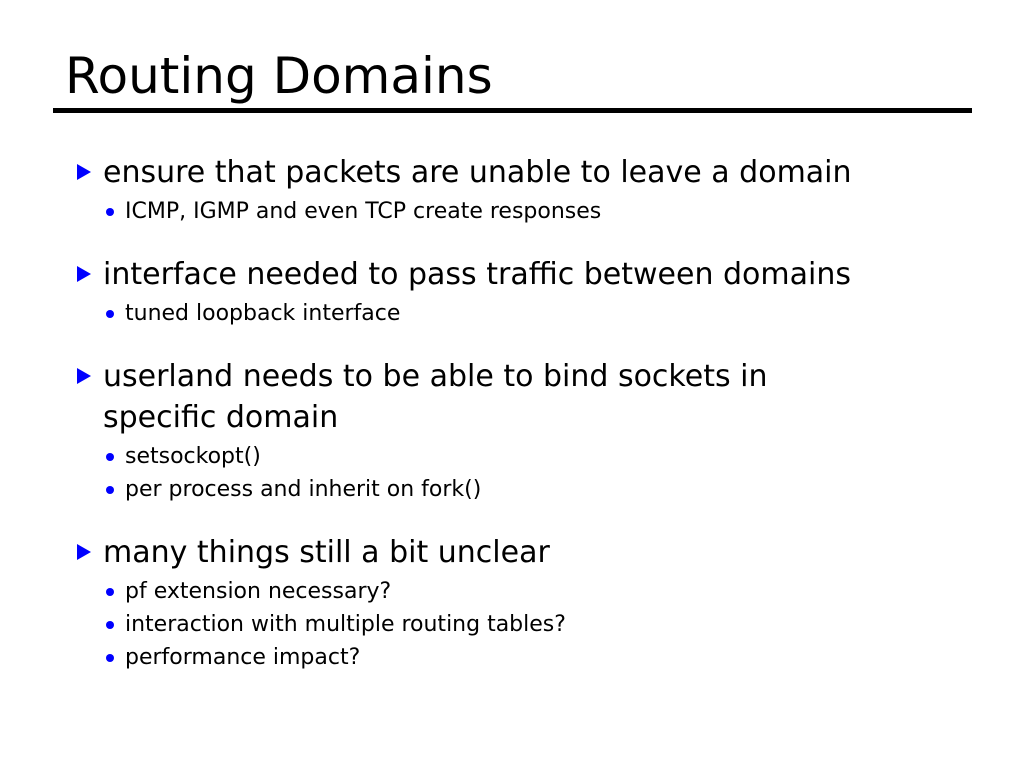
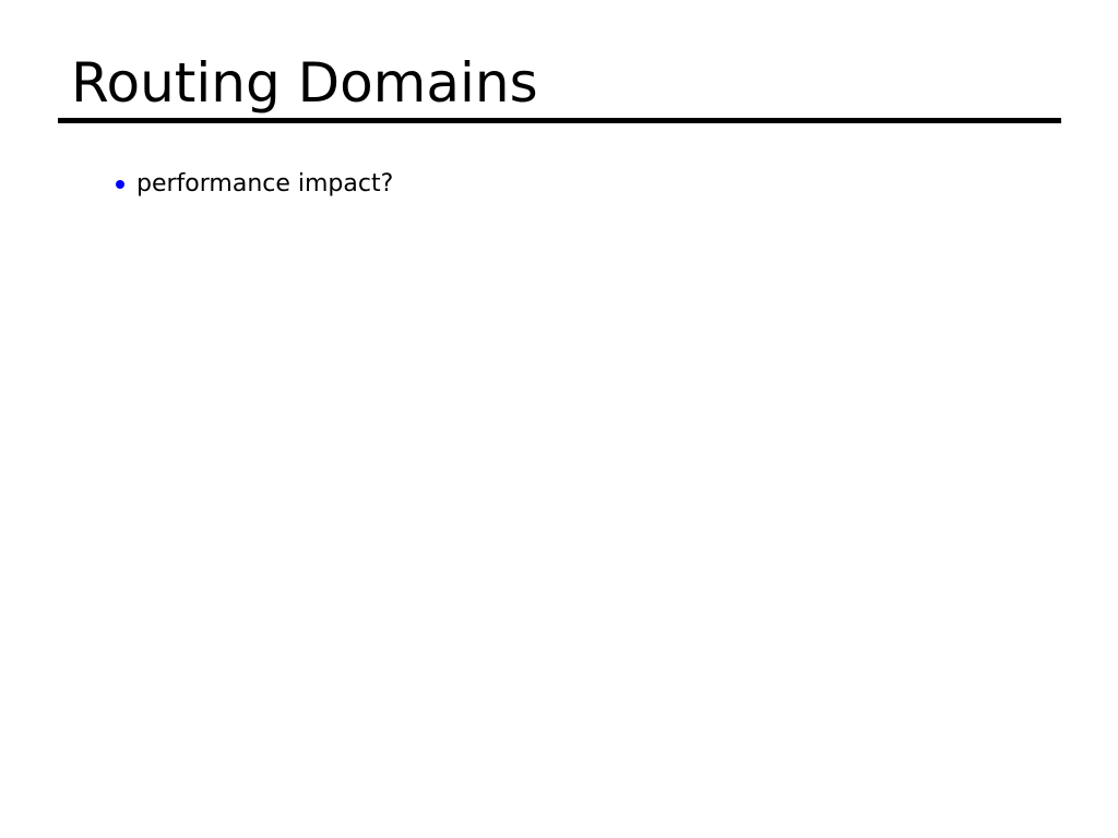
  Routing Domains
- ensure that packets are unable to leave a domain
- ICMP, IGMP and even TCP create responses
- interface needed to pass traffic between domains
- tuned loopback interface
- userland needs to be able to bind sockets in
- specific domain
- setsockopt()
- per process and inherit on fork()
- many things still a bit unclear
- pf extension necessary?
- interaction with multiple routing tables?
  performance impact?
